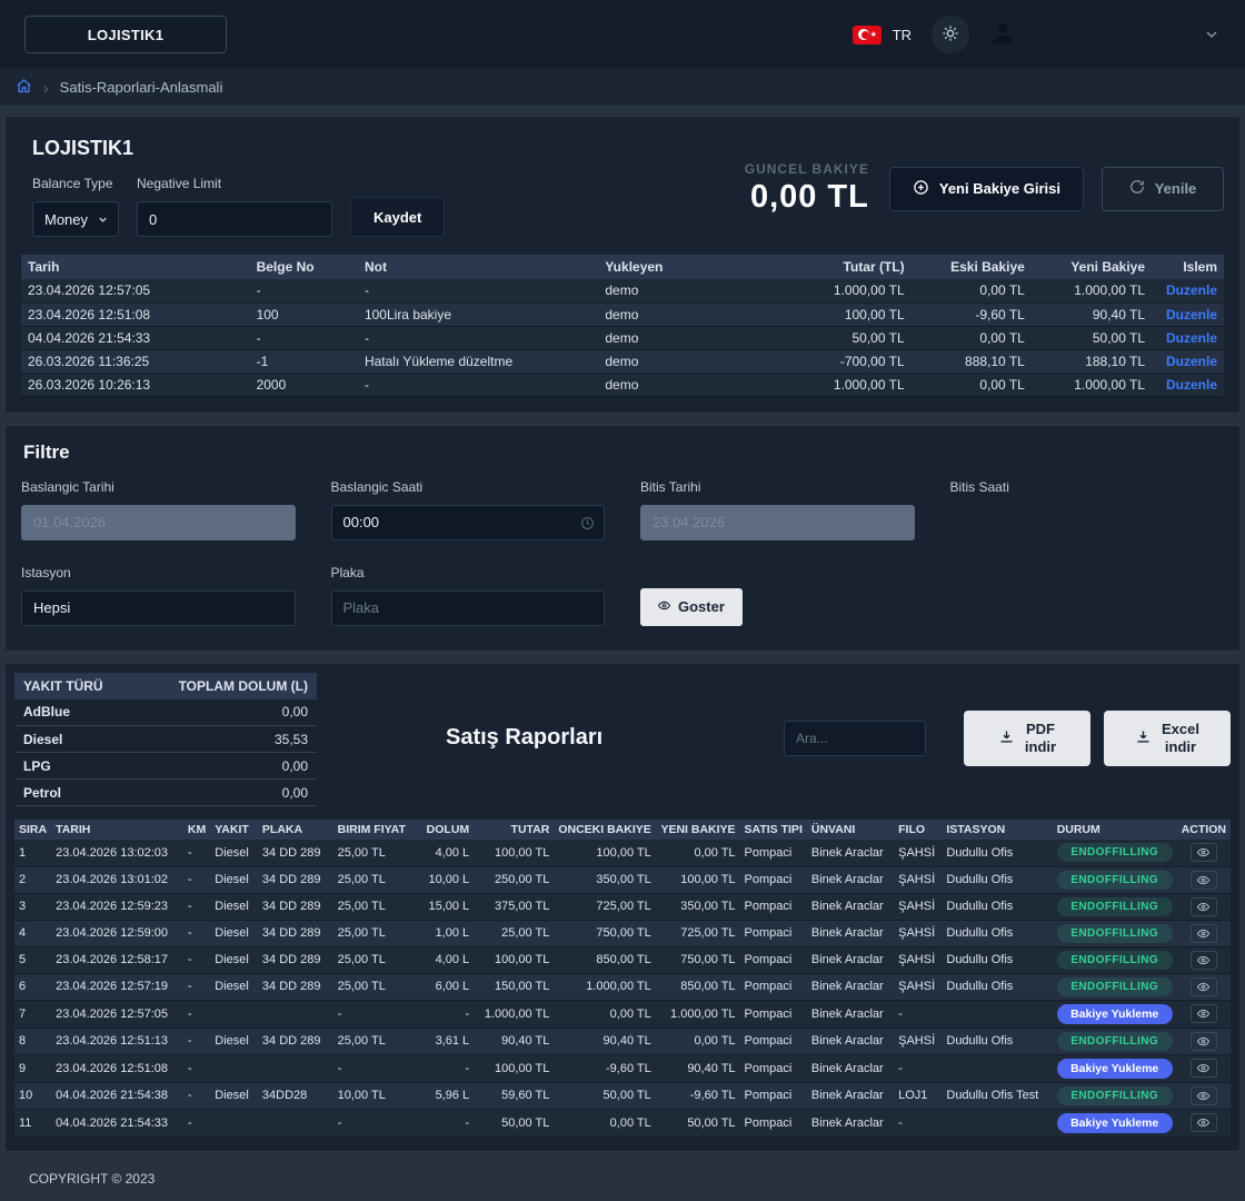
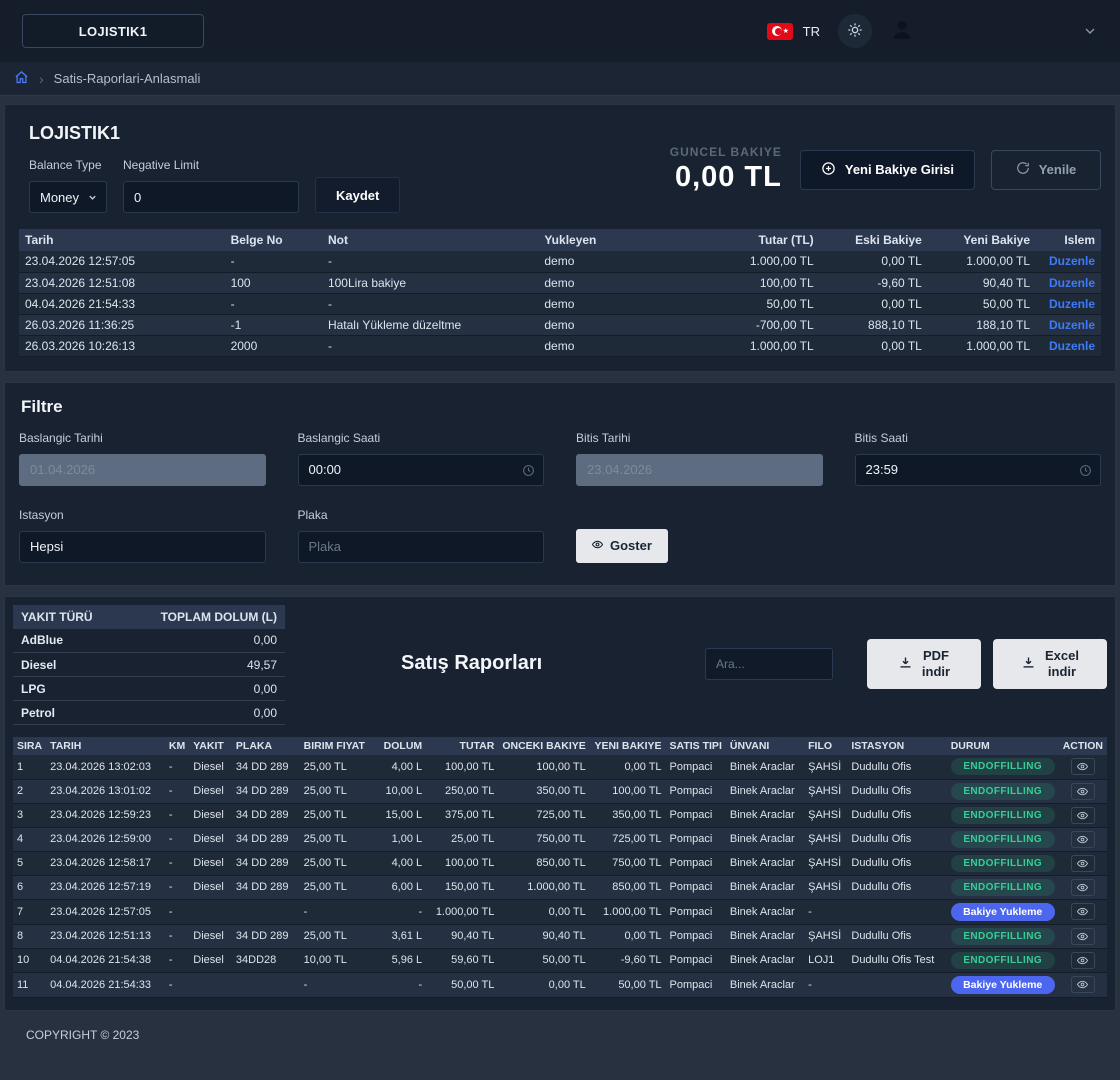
  LOJISTIK1
  TR
  ›
  Satis-Raporlari-Anlasmali
  LOJISTIK1
  Balance Type
  Money
  Negative Limit
  0
  Kaydet
  GUNCEL BAKIYE
  0,00 TL
  Yeni Bakiye Girisi
  Yenile
  Tarih	Belge No	Not	Yukleyen	Tutar (TL)	Eski Bakiye	Yeni Bakiye	Islem
  23.04.2026 12:57:05	-	-	demo	1.000,00 TL	0,00 TL	1.000,00 TL	Duzenle
  23.04.2026 12:51:08	100	100Lira bakiye	demo	100,00 TL	-9,60 TL	90,40 TL	Duzenle
  04.04.2026 21:54:33	-	-	demo	50,00 TL	0,00 TL	50,00 TL	Duzenle
  26.03.2026 11:36:25	-1	Hatalı Yükleme düzeltme	demo	-700,00 TL	888,10 TL	188,10 TL	Duzenle
  26.03.2026 10:26:13	2000	-	demo	1.000,00 TL	0,00 TL	1.000,00 TL	Duzenle
  Filtre
  Baslangic Tarihi
  01.04.2026
  Baslangic Saati
  00:00
  Bitis Tarihi
  23.04.2026
  Bitis Saati
+ 23:59
  Istasyon
  Hepsi
  Plaka
  Plaka
  Goster
  YAKIT TÜRÜ	TOPLAM DOLUM (L)
  AdBlue	0,00
- Diesel	35,53
+ Diesel	49,57
  LPG	0,00
  Petrol	0,00
  Satış Raporları
  Ara...
  PDF
  indir
  Excel
  indir
  SIRA	TARIH	KM	YAKIT	PLAKA	BIRIM FIYAT	DOLUM	TUTAR	ONCEKI BAKIYE	YENI BAKIYE	SATIS TIPI	ÜNVANI	FILO	ISTASYON	DURUM	ACTION
  1	23.04.2026 13:02:03	-	Diesel	34 DD 289	25,00 TL	4,00 L	100,00 TL	100,00 TL	0,00 TL	Pompaci	Binek Araclar	ŞAHSİ	Dudullu Ofis	ENDOFFILLING
  2	23.04.2026 13:01:02	-	Diesel	34 DD 289	25,00 TL	10,00 L	250,00 TL	350,00 TL	100,00 TL	Pompaci	Binek Araclar	ŞAHSİ	Dudullu Ofis	ENDOFFILLING
  3	23.04.2026 12:59:23	-	Diesel	34 DD 289	25,00 TL	15,00 L	375,00 TL	725,00 TL	350,00 TL	Pompaci	Binek Araclar	ŞAHSİ	Dudullu Ofis	ENDOFFILLING
  4	23.04.2026 12:59:00	-	Diesel	34 DD 289	25,00 TL	1,00 L	25,00 TL	750,00 TL	725,00 TL	Pompaci	Binek Araclar	ŞAHSİ	Dudullu Ofis	ENDOFFILLING
  5	23.04.2026 12:58:17	-	Diesel	34 DD 289	25,00 TL	4,00 L	100,00 TL	850,00 TL	750,00 TL	Pompaci	Binek Araclar	ŞAHSİ	Dudullu Ofis	ENDOFFILLING
  6	23.04.2026 12:57:19	-	Diesel	34 DD 289	25,00 TL	6,00 L	150,00 TL	1.000,00 TL	850,00 TL	Pompaci	Binek Araclar	ŞAHSİ	Dudullu Ofis	ENDOFFILLING
  7	23.04.2026 12:57:05	-			-	-	1.000,00 TL	0,00 TL	1.000,00 TL	Pompaci	Binek Araclar	-		Bakiye Yukleme
  8	23.04.2026 12:51:13	-	Diesel	34 DD 289	25,00 TL	3,61 L	90,40 TL	90,40 TL	0,00 TL	Pompaci	Binek Araclar	ŞAHSİ	Dudullu Ofis	ENDOFFILLING
- 9	23.04.2026 12:51:08	-			-	-	100,00 TL	-9,60 TL	90,40 TL	Pompaci	Binek Araclar	-		Bakiye Yukleme
  10	04.04.2026 21:54:38	-	Diesel	34DD28	10,00 TL	5,96 L	59,60 TL	50,00 TL	-9,60 TL	Pompaci	Binek Araclar	LOJ1	Dudullu Ofis Test	ENDOFFILLING
  11	04.04.2026 21:54:33	-			-	-	50,00 TL	0,00 TL	50,00 TL	Pompaci	Binek Araclar	-		Bakiye Yukleme
  COPYRIGHT © 2023
